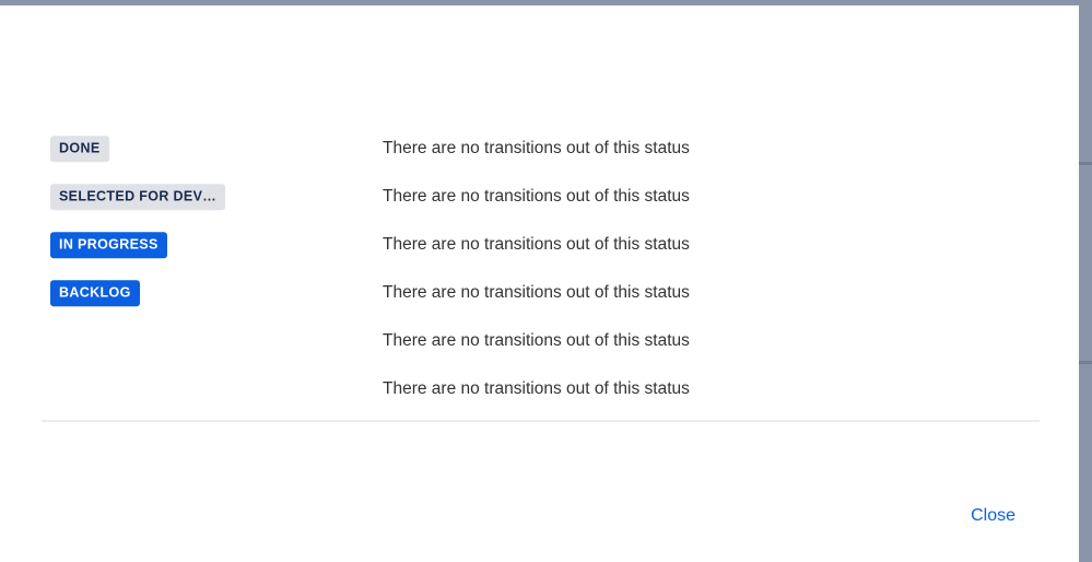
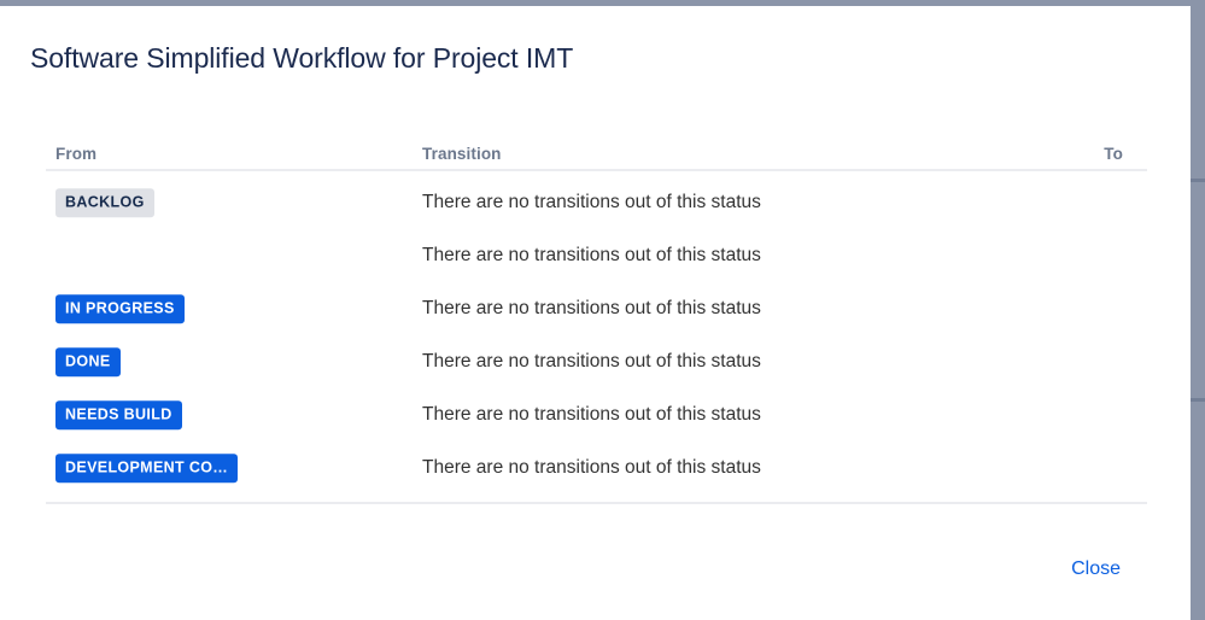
+ Software Simplified Workflow for Project IMT
+ From
+ Transition
+ To
- DONE
+ BACKLOG
  There are no transitions out of this status
- SELECTED FOR DEV…
  There are no transitions out of this status
  IN PROGRESS
  There are no transitions out of this status
- BACKLOG
+ DONE
  There are no transitions out of this status
+ NEEDS BUILD
  There are no transitions out of this status
+ DEVELOPMENT CO…
  There are no transitions out of this status
  Close
